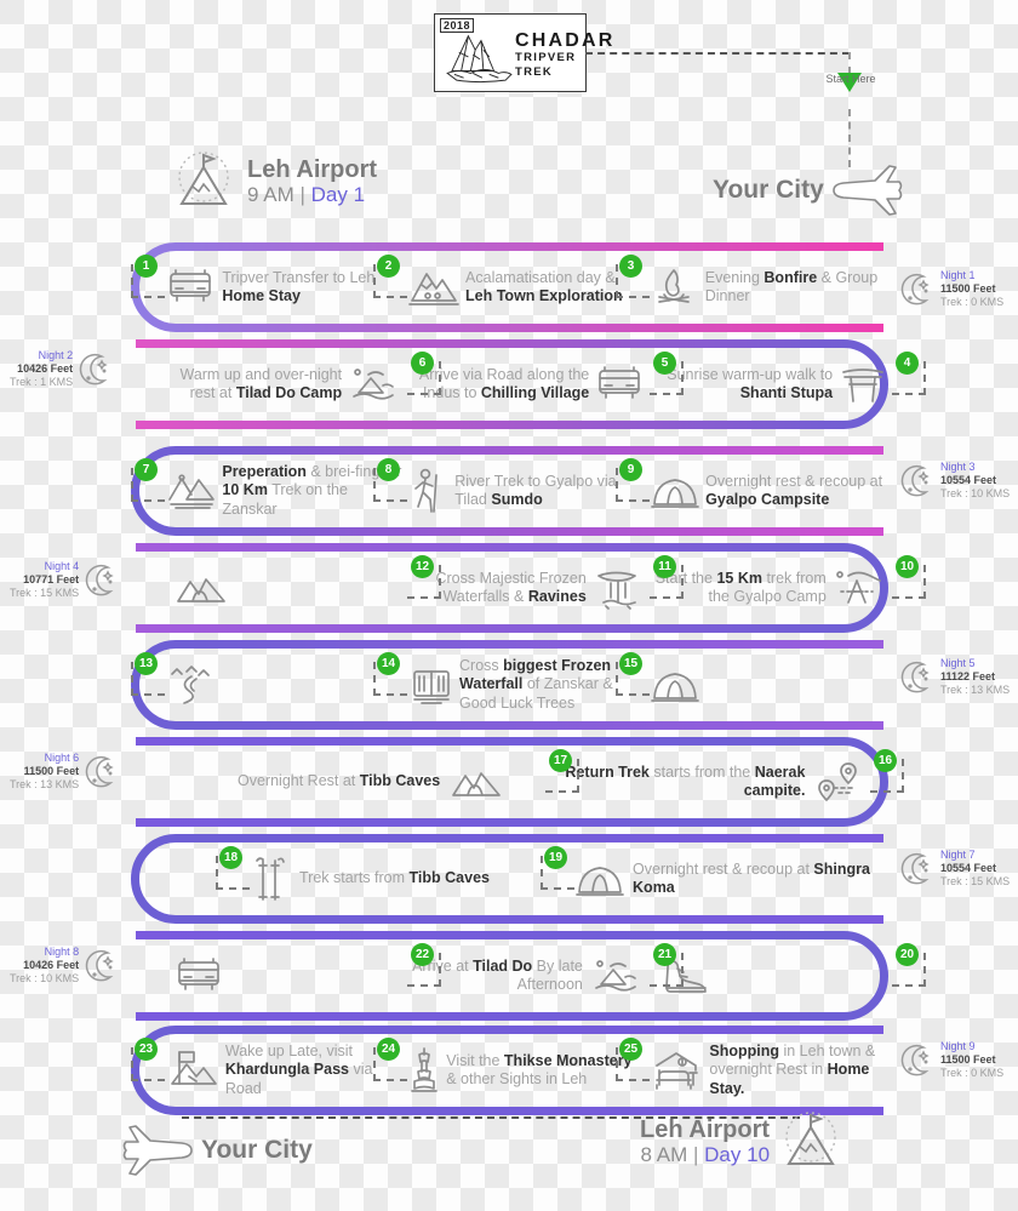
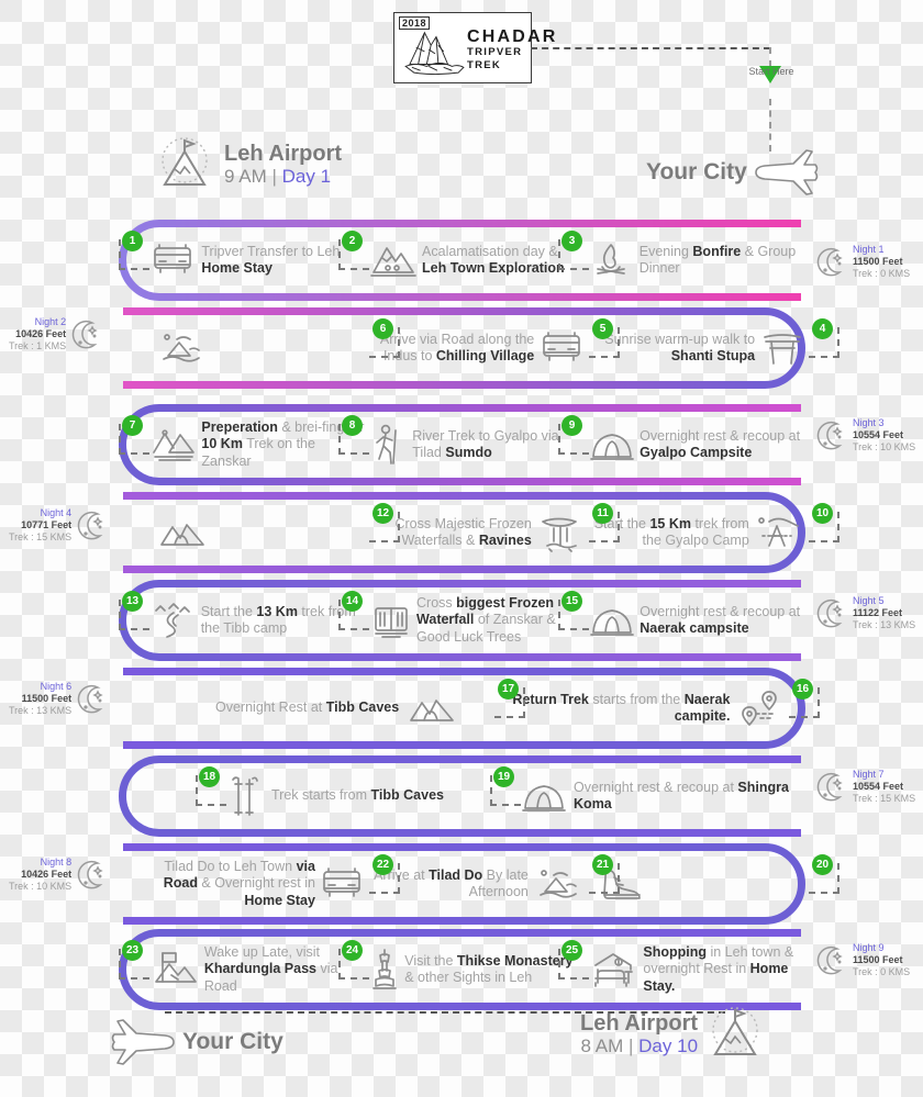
  2018
  CHADAR
  TRIPVER TREK
  Start Here
  Leh Airport
  9 AM | Day 1
  Your City
  Tripver Transfer to Leh Home Stay
  1
  Acalamatisation day & Leh Town Exploration
  2
  Evening Bonfire & Group Dinner
  3
  Sunrise warm-up walk to Shanti Stupa
  4
  Arrive via Road along the Indus to Chilling Village
  5
- Warm up and over-night rest at Tilad Do Camp
  6
  Preperation & brei-fingr 10 Km Trek on the Zanskar
  7
  River Trek to Gyalpo via Tilad Sumdo
  8
  Overnight rest & recoup at Gyalpo Campsite
  9
  Start the 15 Km trek from the Gyalpo Camp
  10
  Cross Majestic Frozen Waterfalls & Ravines
  11
  12
+ Start the 13 Km trek from the Tibb camp
  13
  Cross biggest Frozen Waterfall of Zanskar & Good Luck Trees
  14
+ Overnight rest & recoup at Naerak campsite
  15
  Return Trek starts from the Naerak campite.
  16
  Overnight Rest at Tibb Caves
  17
  Trek starts from Tibb Caves
  18
  Overnight rest & recoup at Shingra Koma
  19
  20
  Arrive at Tilad Do By late Afternoon
  21
+ Tilad Do to Leh Town via Road & Overnight rest in Home Stay
  22
  Wake up Late, visit Khardungla Pass via Road
  23
  Visit the Thikse Monastery & other Sights in Leh
  24
  Shopping in Leh town & overnight Rest in Home Stay.
  25
  Night 1
  11500 Feet
  Trek : 0 KMS
  Night 2
  10426 Feet
  Trek : 1 KMS
  Night 3
  10554 Feet
  Trek : 10 KMS
  Night 4
  10771 Feet
  Trek : 15 KMS
  Night 5
  11122 Feet
  Trek : 13 KMS
  Night 6
  11500 Feet
  Trek : 13 KMS
  Night 7
  10554 Feet
  Trek : 15 KMS
  Night 8
  10426 Feet
  Trek : 10 KMS
  Night 9
  11500 Feet
  Trek : 0 KMS
  Your City
  Leh Airport
  8 AM | Day 10
